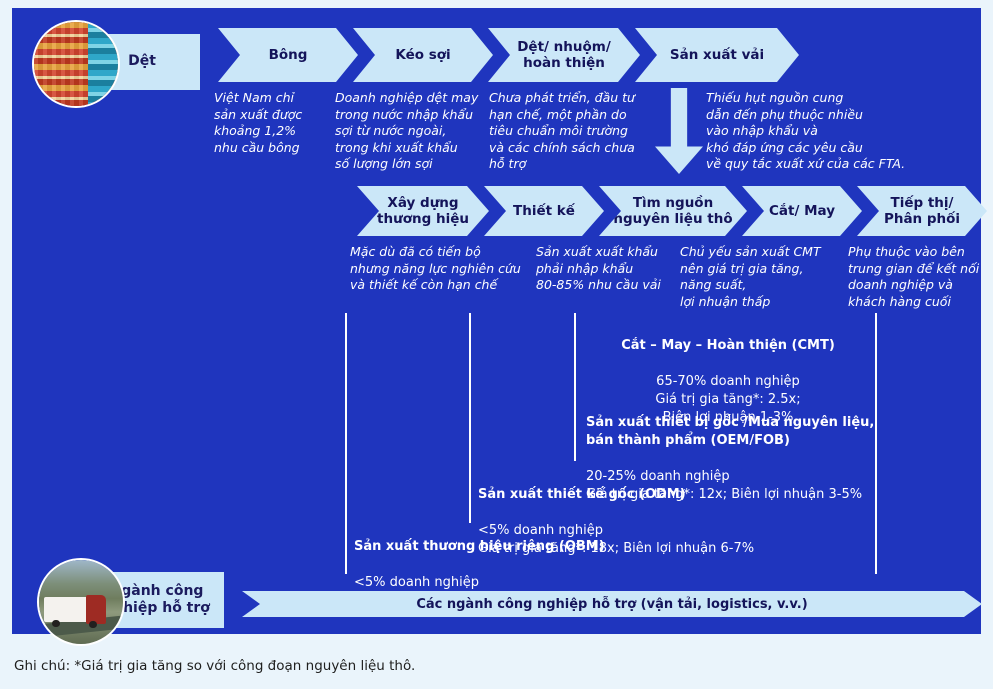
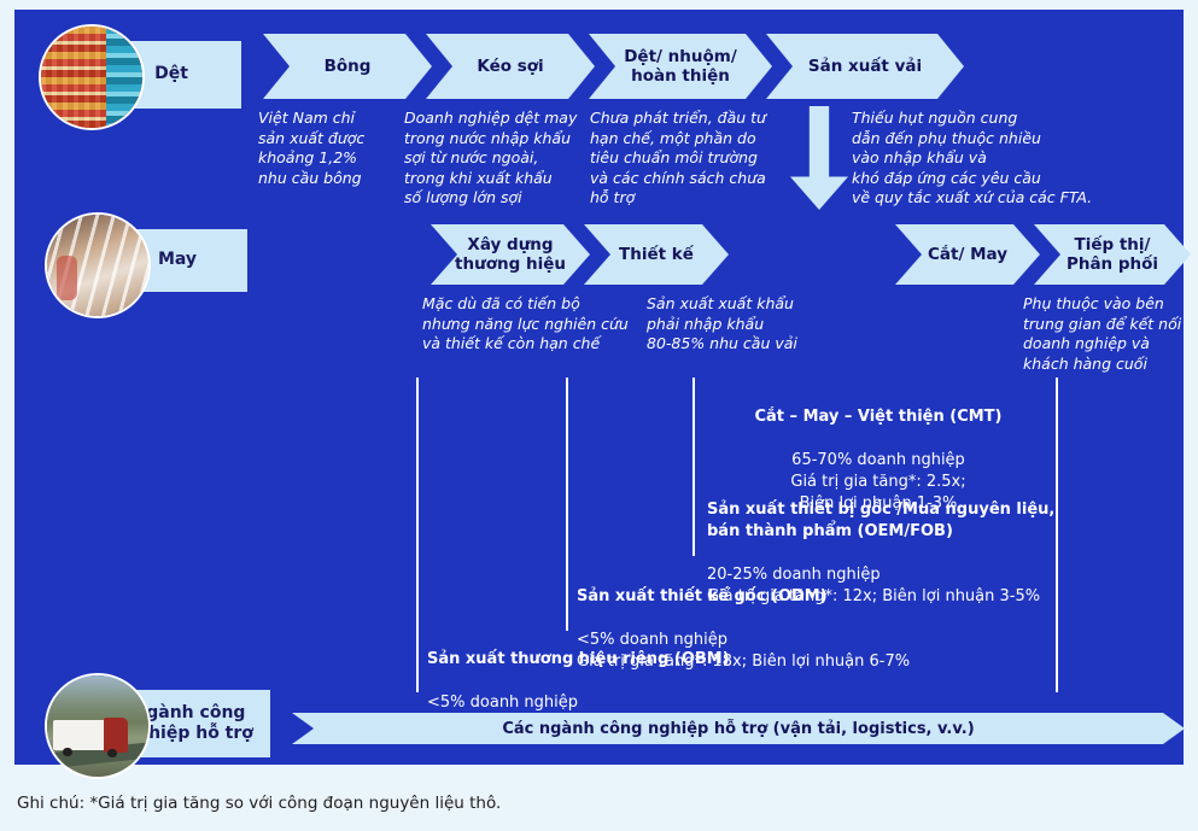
  Dệt
  Bông
  Kéo sợi
  Dệt/ nhuộm/
  hoàn thiện
  Sản xuất vải
  Việt Nam chỉ
  sản xuất được
  khoảng 1,2%
  nhu cầu bông
  Doanh nghiệp dệt may
  trong nước nhập khẩu
  sợi từ nước ngoài,
  trong khi xuất khẩu
  số lượng lớn sợi
  Chưa phát triển, đầu tư
  hạn chế, một phần do
  tiêu chuẩn môi trường
  và các chính sách chưa
  hỗ trợ
  Thiếu hụt nguồn cung
  dẫn đến phụ thuộc nhiều
  vào nhập khẩu và
  khó đáp ứng các yêu cầu
  về quy tắc xuất xứ của các FTA.
+ May
  Xây dựng
  thương hiệu
  Thiết kế
- Tìm nguồn
- nguyên liệu thô
  Cắt/ May
  Tiếp thị/
  Phân phối
  Mặc dù đã có tiến bộ
  nhưng năng lực nghiên cứu
  và thiết kế còn hạn chế
  Sản xuất xuất khẩu
  phải nhập khẩu
  80-85% nhu cầu vải
- Chủ yếu sản xuất CMT
- nên giá trị gia tăng,
- năng suất,
- lợi nhuận thấp
  Phụ thuộc vào bên
  trung gian để kết nối
  doanh nghiệp và
  khách hàng cuối
- Cắt – May – Hoàn thiện (CMT)
+ Cắt – May – Việt thiện (CMT)
  65-70% doanh nghiệp
  Giá trị gia tăng*: 2.5x;
  Biên lợi nhuận 1-3%
  Sản xuất thiết bị gốc /Mua nguyên liệu,
  bán thành phẩm (OEM/FOB)
  20-25% doanh nghiệp
  Giá trị gia tăng*: 12x; Biên lợi nhuận 3-5%
  Sản xuất thiết kế gốc (ODM)
  <5% doanh nghiệp
  Giá trị gia tăng*: 18x; Biên lợi nhuận 6-7%
  Sản xuất thương hiệu riêng (OBM)
  <5% doanh nghiệp
  gành công
  hiệp hỗ trợ
  Các ngành công nghiệp hỗ trợ (vận tải, logistics, v.v.)
  Ghi chú: *Giá trị gia tăng so với công đoạn nguyên liệu thô.
